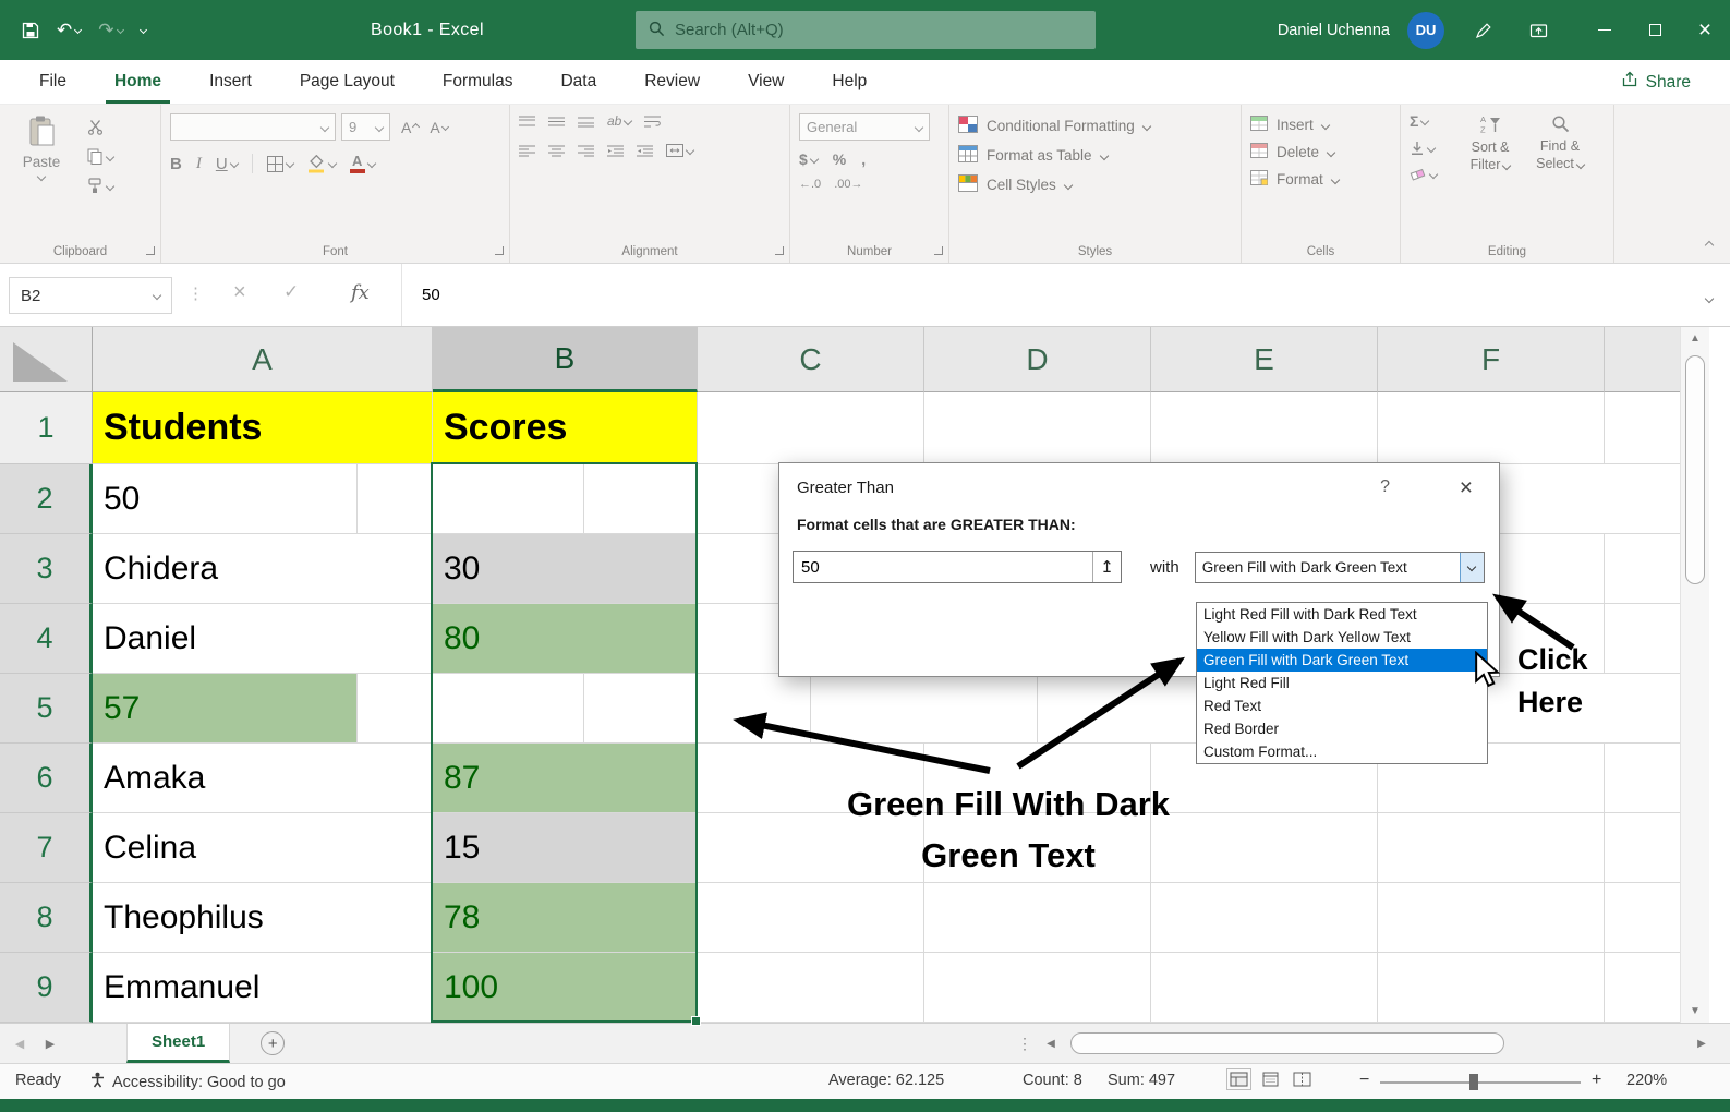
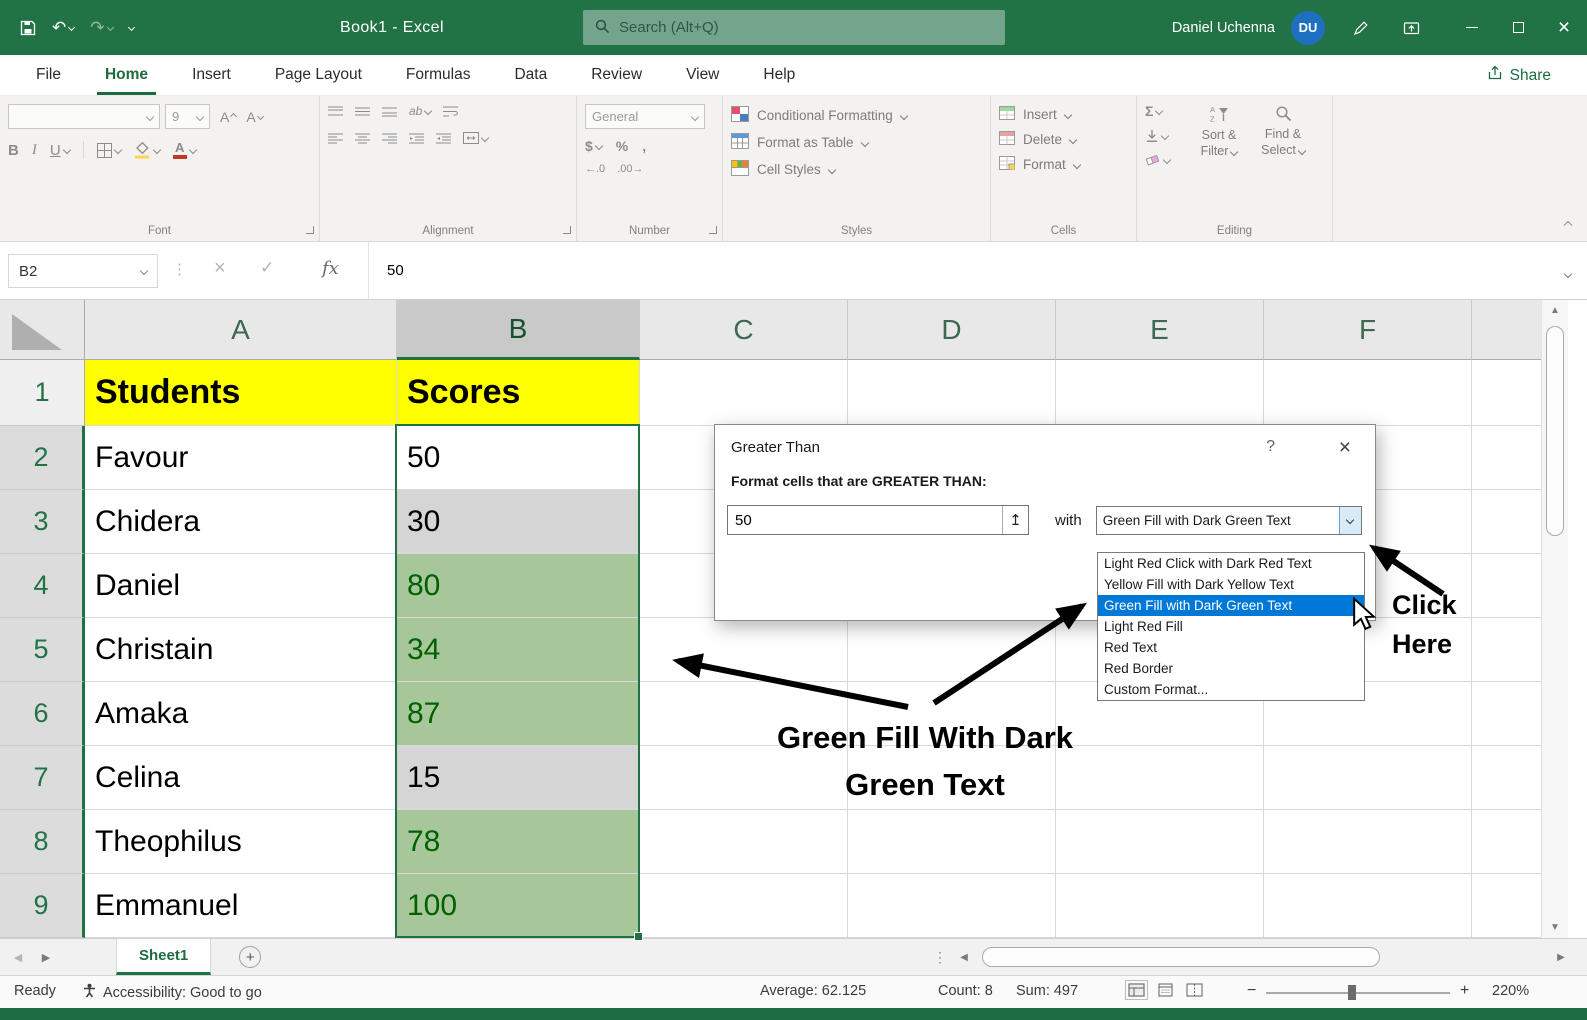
  ↶
  ↷
  Book1 - Excel
  Search (Alt+Q)
  Daniel Uchenna
  DU
  ×
  File
  Home
  Insert
  Page Layout
  Formulas
  Data
  Review
  View
  Help
  Share
- Paste
- Clipboard
  9
  A
  A
  B
  I
  U
  A
  Font
  ab
  Alignment
  General
  $
  %
  ,
  ←.0
  .00→
  Number
  Conditional Formatting
  Format as Table
  Cell Styles
  Styles
  Insert
  Delete
  Format
  Cells
  Σ
  A
  Z
  Sort &
  Filter
  Find &
  Select
  Editing
  B2
  ⋮
  ×
  ✓
  fx
  50
  A
  B
  C
  D
  E
  F
  1
  Students
  Scores
  2
+ Favour
  50
  3
  Chidera
  30
  4
  Daniel
  80
  5
+ Christain
- 57
+ 34
  6
  Amaka
  87
  7
  Celina
  15
  8
  Theophilus
  78
  9
  Emmanuel
  100
  ▲
  ▼
  Greater Than
  ?
  ×
  Format cells that are GREATER THAN:
  50
  ↥
  with
  Green Fill with Dark Green Text
- Light Red Fill with Dark Red Text
+ Light Red Click with Dark Red Text
  Yellow Fill with Dark Yellow Text
  Green Fill with Dark Green Text
  Light Red Fill
  Red Text
  Red Border
  Custom Format...
  Green Fill With Dark
  Green Text
  Click
  Here
  ◀
  ▶
  Sheet1
  +
  ⋮
  ◀
  ▶
  Ready
  Accessibility: Good to go
  Average: 62.125
  Count: 8
  Sum: 497
  −
  +
  220%
